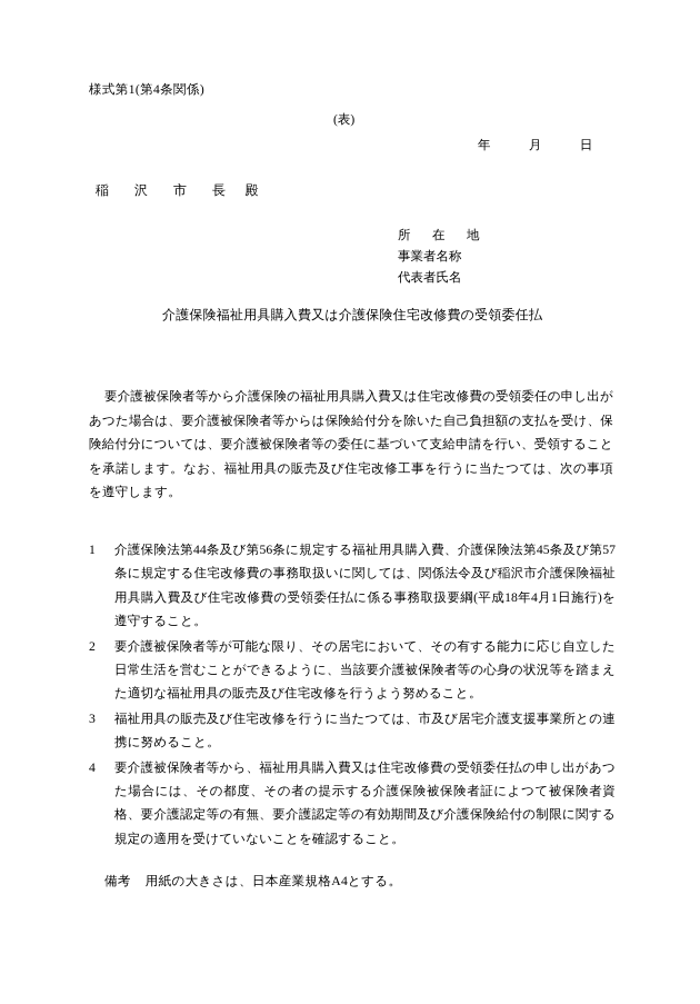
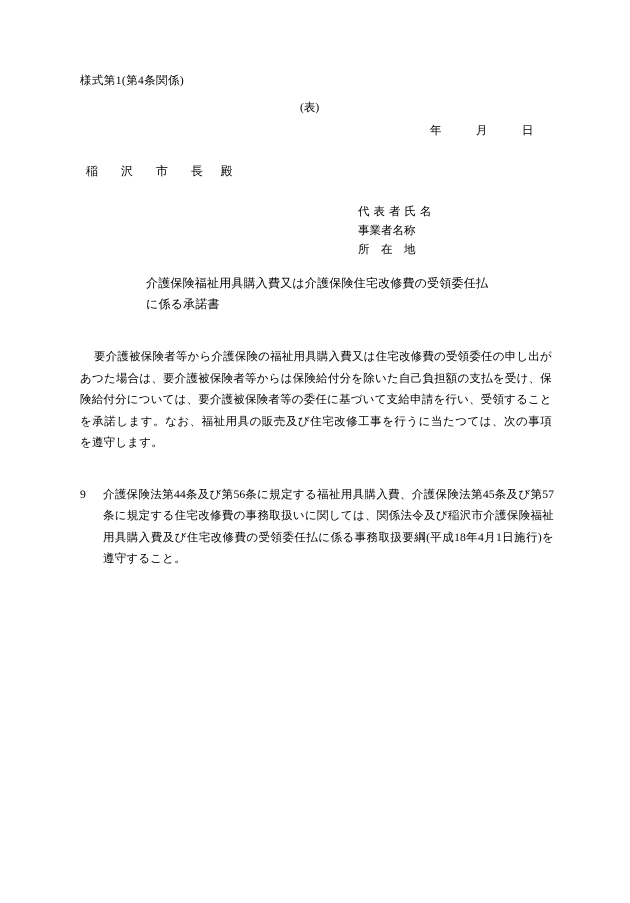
  様式第1(第4条関係)
  (表)
  年 月 日
  稲 沢 市 長 殿
- 所 在 地
+ 代表者氏名
  事業者名称
- 代表者氏名
+ 所 在 地
  介護保険福祉用具購入費又は介護保険住宅改修費の受領委任払
+ に係る承諾書
  要介護被保険者等から介護保険の福祉用具購入費又は住宅改修費の受領委任の申し出があつた場合は、要介護被保険者等からは保険給付分を除いた自己負担額の支払を受け、保険給付分については、要介護被保険者等の委任に基づいて支給申請を行い、受領することを承諾します。なお、福祉用具の販売及び住宅改修工事を行うに当たつては、次の事項を遵守します。
- 1
+ 9
  介護保険法第44条及び第56条に規定する福祉用具購入費、介護保険法第45条及び第57条に規定する住宅改修費の事務取扱いに関しては、関係法令及び稲沢市介護保険福祉用具購入費及び住宅改修費の受領委任払に係る事務取扱要綱(平成18年4月1日施行)を遵守すること。
- 2
- 要介護被保険者等が可能な限り、その居宅において、その有する能力に応じ自立した日常生活を営むことができるように、当該要介護被保険者等の心身の状況等を踏まえた適切な福祉用具の販売及び住宅改修を行うよう努めること。
- 3
- 福祉用具の販売及び住宅改修を行うに当たつては、市及び居宅介護支援事業所との連携に努めること。
- 4
- 要介護被保険者等から、福祉用具購入費又は住宅改修費の受領委任払の申し出があつた場合には、その都度、その者の提示する介護保険被保険者証によつて被保険者資格、要介護認定等の有無、要介護認定等の有効期間及び介護保険給付の制限に関する規定の適用を受けていないことを確認すること。
- 備考 用紙の大きさは、日本産業規格A4とする。
